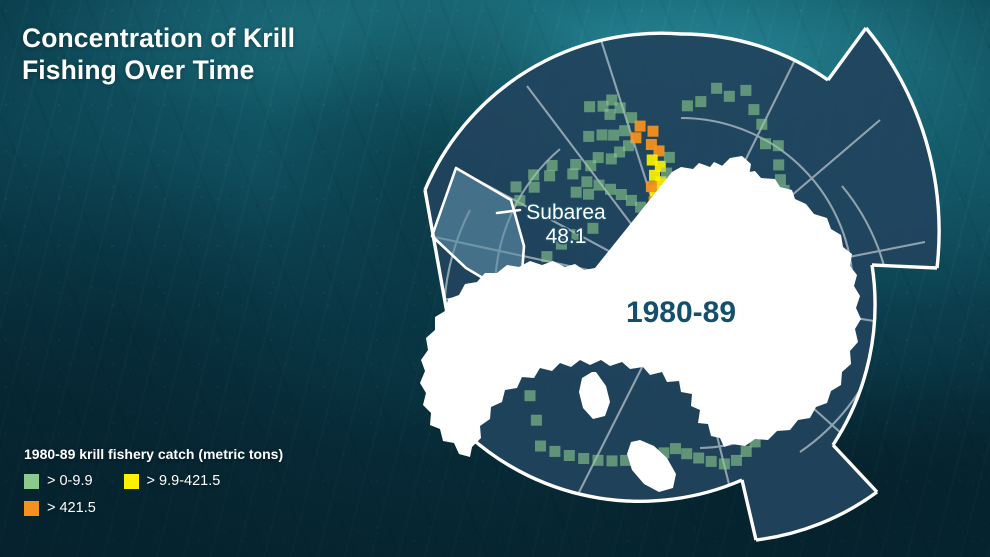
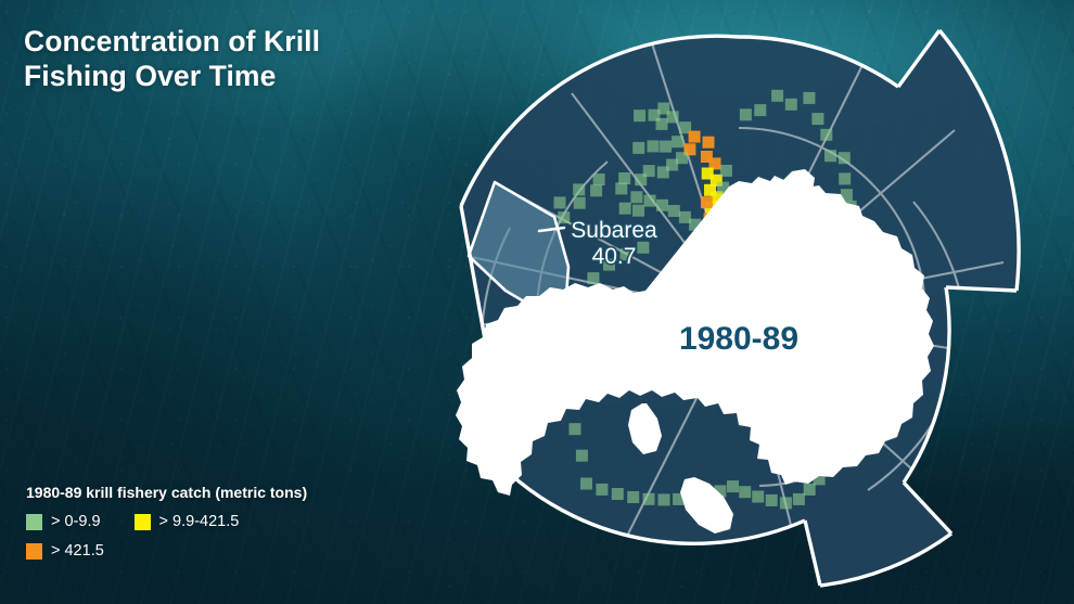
  Concentration of Krill
  Fishing Over Time
  Subarea
- 48.1
+ 40.7
  1980-89
  1980-89 krill fishery catch (metric tons)
  > 0-9.9
  > 9.9-421.5
  > 421.5
